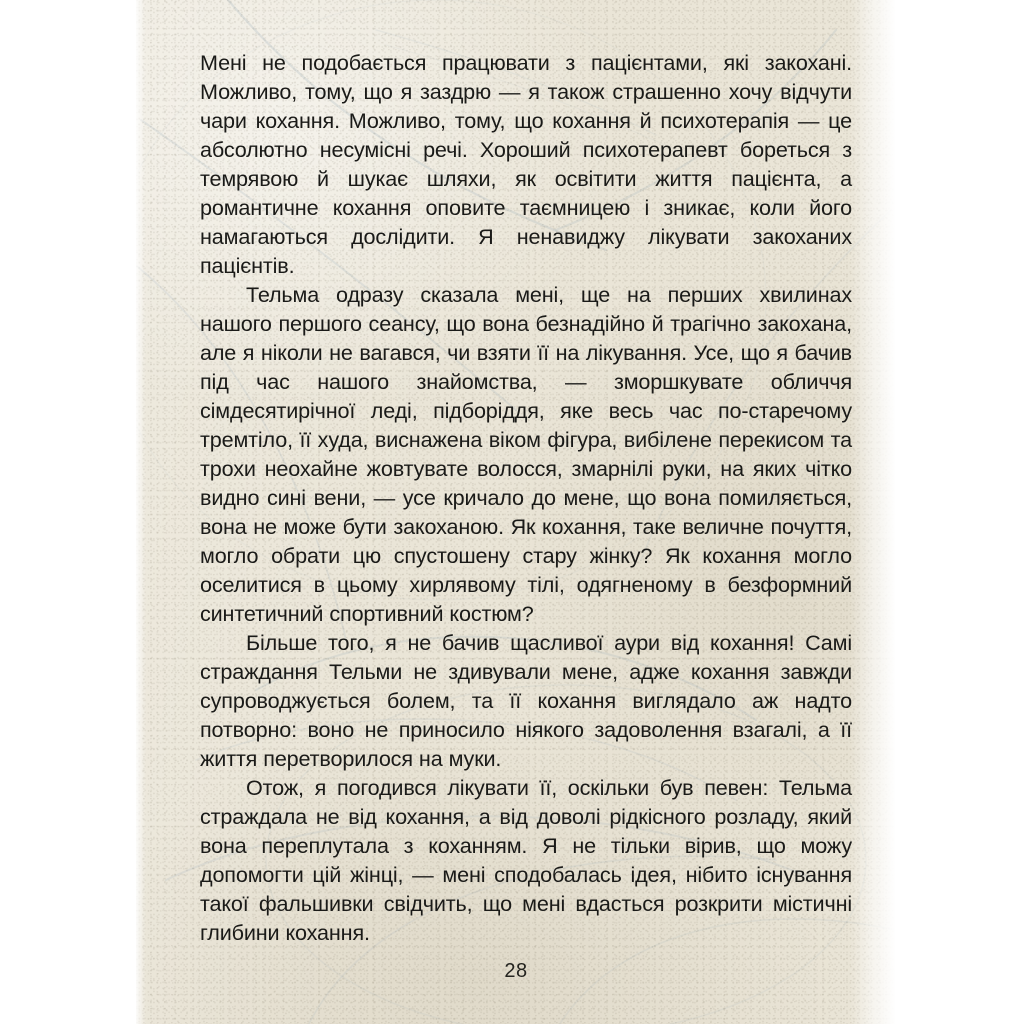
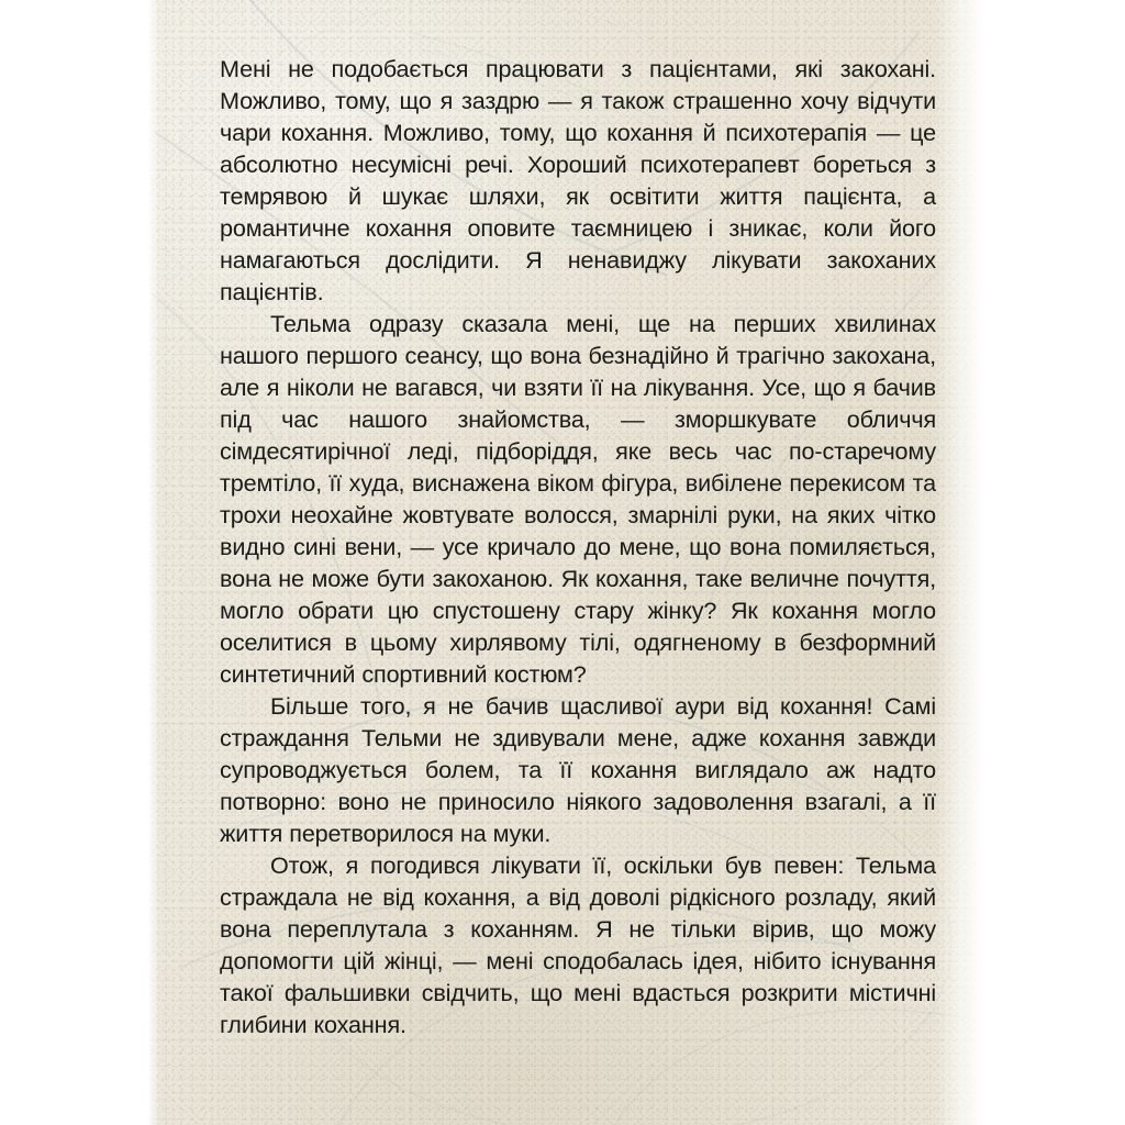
  Мені не подобається працювати з пацієнтами, які закохані Можливо, тому, що я заздрю — я також страшенно хочу відчути чари кохання. Можливо, тому, що кохання й психотерапія — це абсолютно несумісні речі. Хороший психотерапевт бореться з темрявою й шукає шляхи, як освітити життя пацієнта, а романтичне кохання оповите таємницею і зникає, коли його намагаються дослідити. Я ненавиджу лікувати закоханих пацієнтів.
  Тельма одразу сказала мені, ще на перших хвилинах нашого першого сеансу, що вона безнадійно й трагічно закохана але я ніколи не вагався, чи взяти її на лікування. Усе, що я бачив під час нашого знайомства, — зморшкувате обличчя сімдесятирічної леді, підборіддя, яке весь час по-старечому тремтіло, її худа, виснажена віком фігура, вибілене перекисом та трохи неохайне жовтувате волосся, змарнілі руки, на яких чітко видно сині вени, — усе кричало до мене, що вона помиляється вона не може бути закоханою. Як кохання, таке величне почуття могло обрати цю спустошену стару жінку? Як кохання могло оселитися в цьому хирлявому тілі, одягненому в безформний синтетичний спортивний костюм?
  Більше того, я не бачив щасливої аури від кохання! Сам страждання Тельми не здивували мене, адже кохання завжди супроводжується болем, та її кохання виглядало аж надто потворно: воно не приносило ніякого задоволення взагалі, а ї життя перетворилося на муки.
  Отож, я погодився лікувати її, оскільки був певен: Тельма страждала не від кохання, а від доволі рідкісного розладу, який вона переплутала з коханням. Я не тільки вірив, що можу допомогти цій жінці, — мені сподобалась ідея, нібито існування такої фальшивки свідчить, що мені вдасться розкрити містичн глибини кохання.
- 28
